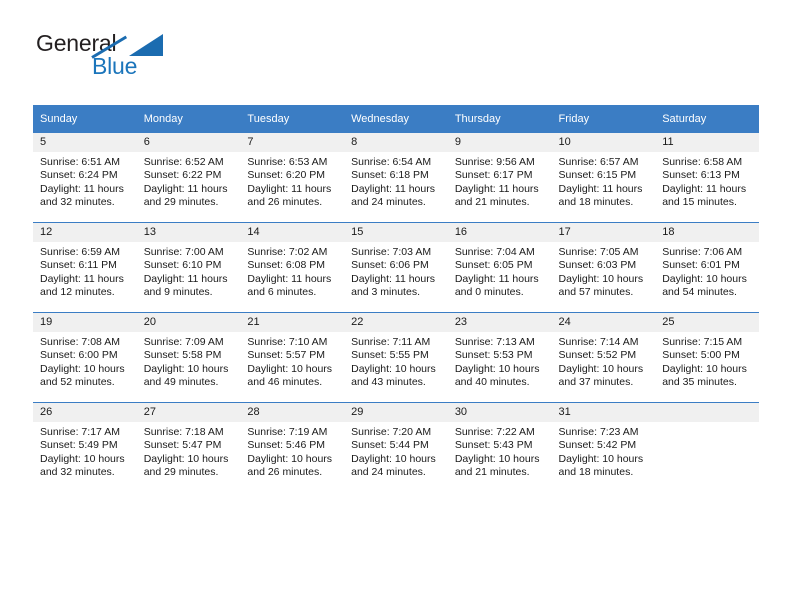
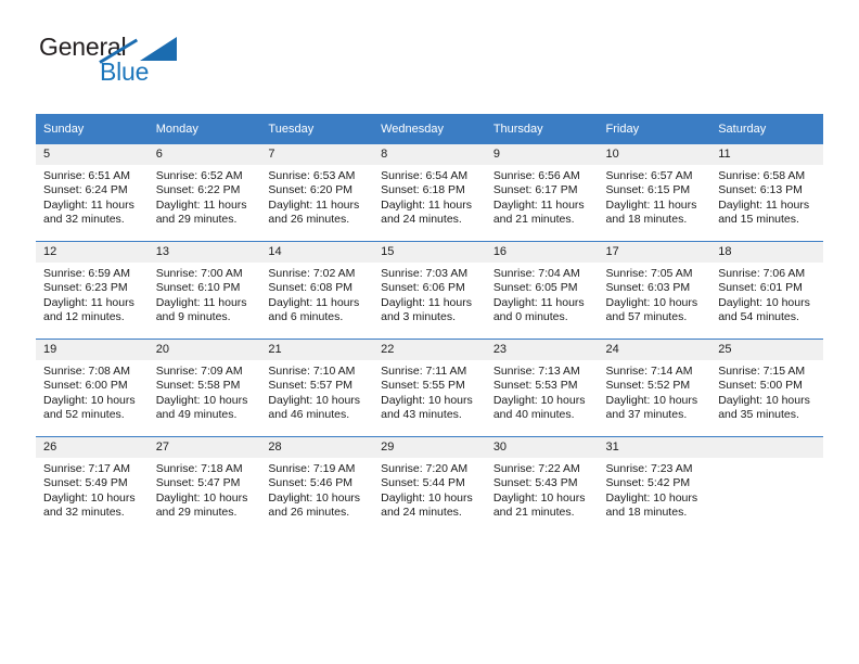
  Genera
  Blue
  Sunday	Monday	Tuesday	Wednesday	Thursday	Friday	Saturday
- 5Sunrise: 6:51 AMSunset: 6:24 PMDaylight: 11 hours and 32 minutes.	6Sunrise: 6:52 AMSunset: 6:22 PMDaylight: 11 hours and 29 minutes.	7Sunrise: 6:53 AMSunset: 6:20 PMDaylight: 11 hours and 26 minutes.	8Sunrise: 6:54 AMSunset: 6:18 PMDaylight: 11 hours and 24 minutes.	9Sunrise: 9:56 AMSunset: 6:17 PMDaylight: 11 hours and 21 minutes.	10Sunrise: 6:57 AMSunset: 6:15 PMDaylight: 11 hours and 18 minutes.	11Sunrise: 6:58 AMSunset: 6:13 PMDaylight: 11 hours and 15 minutes.
+ 5Sunrise: 6:51 AMSunset: 6:24 PMDaylight: 11 hours and 32 minutes.	6Sunrise: 6:52 AMSunset: 6:22 PMDaylight: 11 hours and 29 minutes.	7Sunrise: 6:53 AMSunset: 6:20 PMDaylight: 11 hours and 26 minutes.	8Sunrise: 6:54 AMSunset: 6:18 PMDaylight: 11 hours and 24 minutes.	9Sunrise: 6:56 AMSunset: 6:17 PMDaylight: 11 hours and 21 minutes.	10Sunrise: 6:57 AMSunset: 6:15 PMDaylight: 11 hours and 18 minutes.	11Sunrise: 6:58 AMSunset: 6:13 PMDaylight: 11 hours and 15 minutes.
- 12Sunrise: 6:59 AMSunset: 6:11 PMDaylight: 11 hours and 12 minutes.	13Sunrise: 7:00 AMSunset: 6:10 PMDaylight: 11 hours and 9 minutes.	14Sunrise: 7:02 AMSunset: 6:08 PMDaylight: 11 hours and 6 minutes.	15Sunrise: 7:03 AMSunset: 6:06 PMDaylight: 11 hours and 3 minutes.	16Sunrise: 7:04 AMSunset: 6:05 PMDaylight: 11 hours and 0 minutes.	17Sunrise: 7:05 AMSunset: 6:03 PMDaylight: 10 hours and 57 minutes.	18Sunrise: 7:06 AMSunset: 6:01 PMDaylight: 10 hours and 54 minutes.
+ 12Sunrise: 6:59 AMSunset: 6:23 PMDaylight: 11 hours and 12 minutes.	13Sunrise: 7:00 AMSunset: 6:10 PMDaylight: 11 hours and 9 minutes.	14Sunrise: 7:02 AMSunset: 6:08 PMDaylight: 11 hours and 6 minutes.	15Sunrise: 7:03 AMSunset: 6:06 PMDaylight: 11 hours and 3 minutes.	16Sunrise: 7:04 AMSunset: 6:05 PMDaylight: 11 hours and 0 minutes.	17Sunrise: 7:05 AMSunset: 6:03 PMDaylight: 10 hours and 57 minutes.	18Sunrise: 7:06 AMSunset: 6:01 PMDaylight: 10 hours and 54 minutes.
  19Sunrise: 7:08 AMSunset: 6:00 PMDaylight: 10 hours and 52 minutes.	20Sunrise: 7:09 AMSunset: 5:58 PMDaylight: 10 hours and 49 minutes.	21Sunrise: 7:10 AMSunset: 5:57 PMDaylight: 10 hours and 46 minutes.	22Sunrise: 7:11 AMSunset: 5:55 PMDaylight: 10 hours and 43 minutes.	23Sunrise: 7:13 AMSunset: 5:53 PMDaylight: 10 hours and 40 minutes.	24Sunrise: 7:14 AMSunset: 5:52 PMDaylight: 10 hours and 37 minutes.	25Sunrise: 7:15 AMSunset: 5:00 PMDaylight: 10 hours and 35 minutes.
  26Sunrise: 7:17 AMSunset: 5:49 PMDaylight: 10 hours and 32 minutes.	27Sunrise: 7:18 AMSunset: 5:47 PMDaylight: 10 hours and 29 minutes.	28Sunrise: 7:19 AMSunset: 5:46 PMDaylight: 10 hours and 26 minutes.	29Sunrise: 7:20 AMSunset: 5:44 PMDaylight: 10 hours and 24 minutes.	30Sunrise: 7:22 AMSunset: 5:43 PMDaylight: 10 hours and 21 minutes.	31Sunrise: 7:23 AMSunset: 5:42 PMDaylight: 10 hours and 18 minutes.
